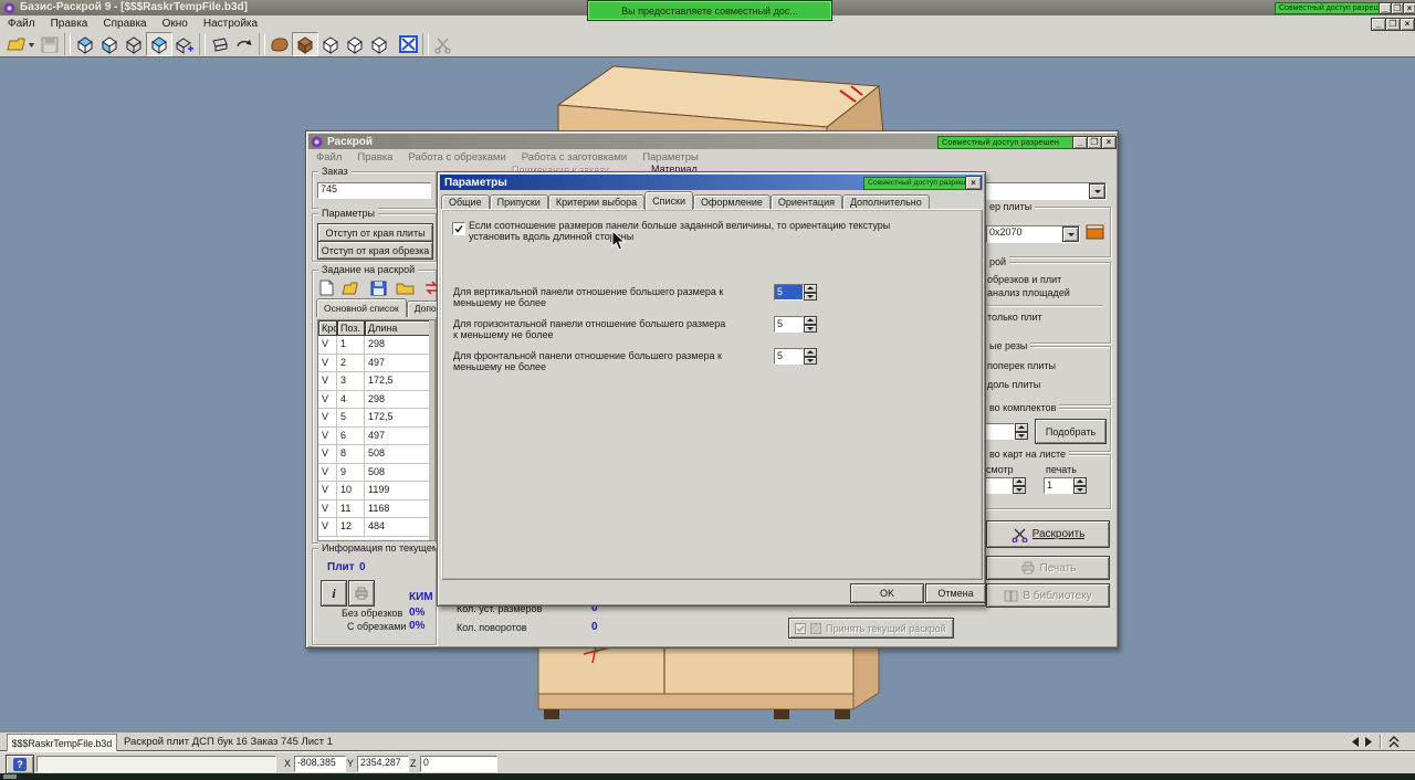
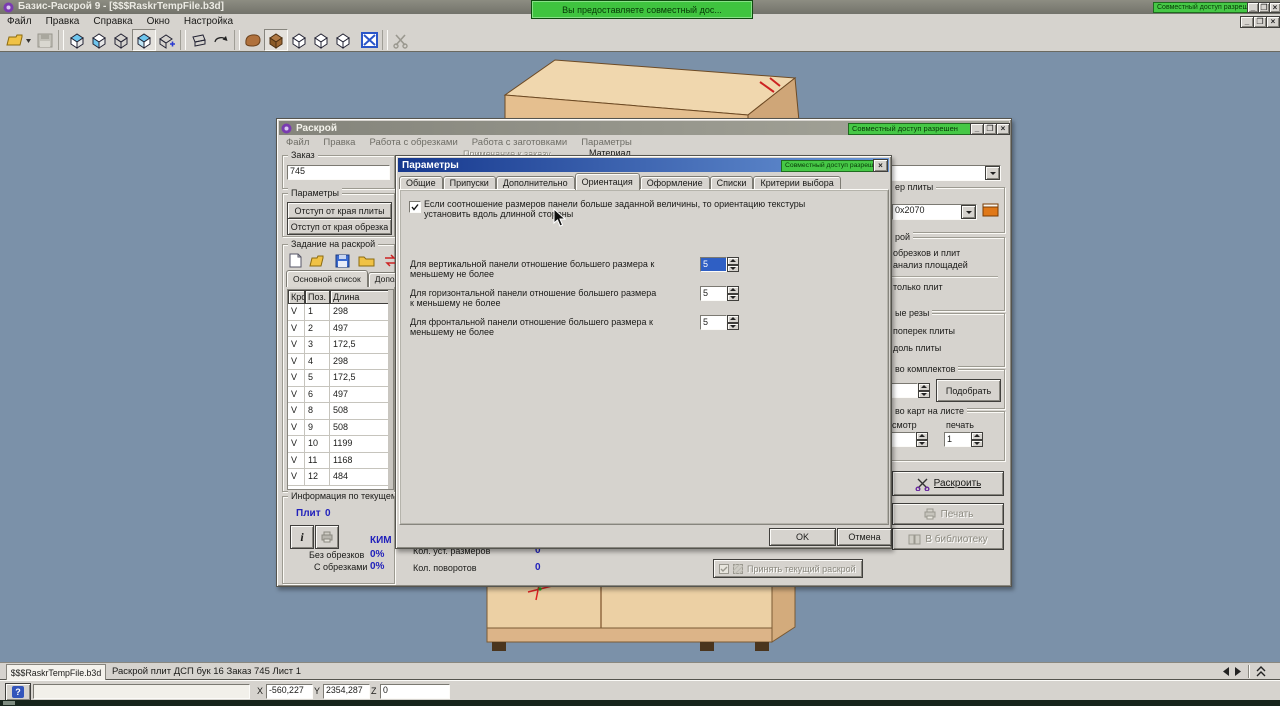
  Базис-Раскрой 9 - [$$$RaskrTempFile.b3d]
  _
  ❐
  ×
  Вы предоставляете совместный дос...
  Файл
  Правка
  Справка
  Окно
  Настройка
  _
  ❐
  ×
  Раскрой
  Совместный доступ разрешен
  _
  ❐
  ×
  Файл
  Правка
  Работа с обрезками
  Работа с заготовками
  Параметры
  Примечание к заказу
  Материал
  Заказ
  745
  Параметры
  Отступ от края плиты
  Отступ от края обрезка
  Задание на раскрой
  Основной список
  Кро
  Поз.
  Длина
  V
  1
  298
  V
  2
  497
  V
  3
  172,5
  V
  4
  298
  V
  5
  172,5
  V
  6
  497
  V
  8
  508
  V
  9
  508
  V
  10
  1199
  V
  11
  1168
  V
  12
  484
  Информация по текуще
  Плит
  0
  i
  КИМ
  Без обрезков
  0%
  С обрезками
  0%
  ер плиты
  0x2070
  рой
  обрезков и плит
  анализ площадей
  только плит
  ые резы
  поперек плиты
  доль плиты
  во комплектов
  Подобрать
  во карт на листе
  смотр
  печать
  1
  Раскроить
  Печать
  В библиотеку
  Кол. уст. размеров
  0
  Кол. поворотов
  0
  Принять текущий раскрой
  Параметры
  ×
  Общие
  Припуски
- Критерии выбора
+ Дополнительно
- Списки
+ Ориентация
  Оформление
- Ориентация
+ Списки
- Дополнительно
+ Критерии выбора
  Если соотношение размеров панели больше заданной величины, то ориентацию текстуры установить вдоль длинной стоны
  Для вертикальной панели отношение большего размера к меньшему не более
  5
  Для горизонтальной панели отношение большего размера к меньшему не более
  5
  Для фронтальной панели отношение большего размера к меньшему не более
  5
  OK
  Отмена
  $$$RaskrTempFile.b3d
  Раскрой плит ДСП бук 16 Заказ 745 Лист 1
  ?
  X
- -808,385
+ -560,227
  Y
  2354,287
  Z
  0
